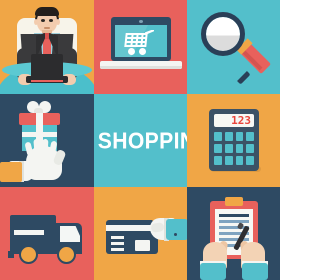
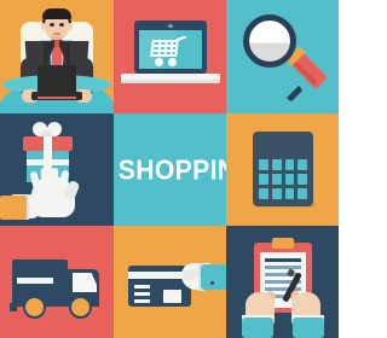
  SHOPPI
- 123
